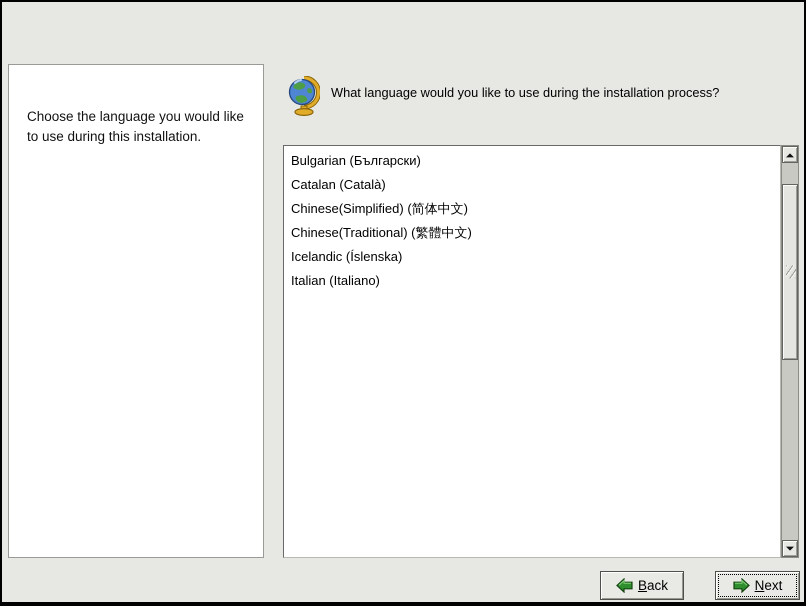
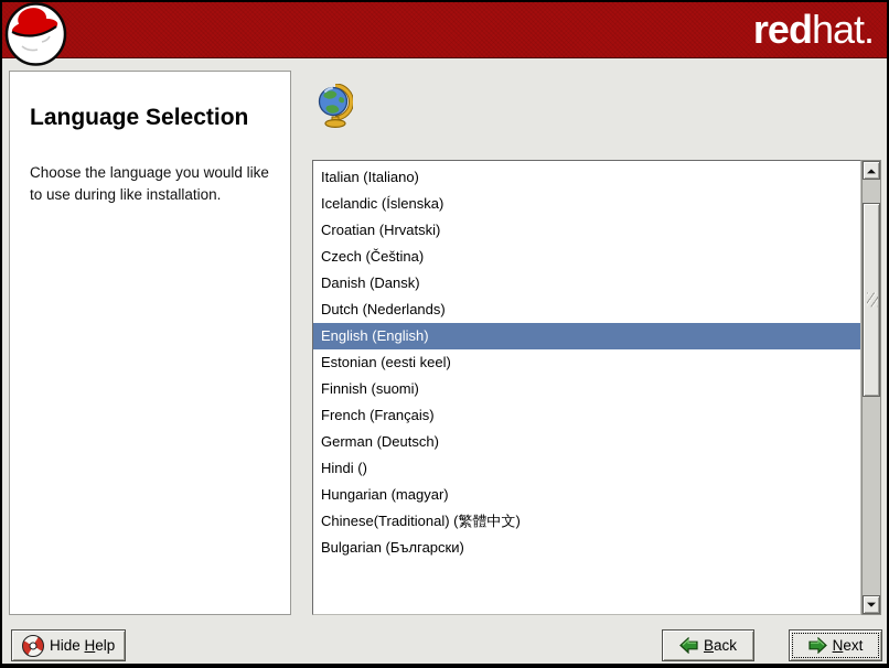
+ redhat.
+ Language Selection
- Choose the language you would like to use during this installation.
+ Choose the language you would like to use during like installation.
- What language would you like to use during the installation process?
- Bulgarian (Български)
+ Italian (Italiano)
- Catalan (Català)
- Chinese(Simplified) (简体中文)
- Chinese(Traditional) (繁體中文)
+ Icelandic (Íslenska)
+ Croatian (Hrvatski)
+ Czech (Čeština)
+ Danish (Dansk)
+ Dutch (Nederlands)
+ English (English)
+ Estonian (eesti keel)
+ Finnish (suomi)
+ French (Français)
+ German (Deutsch)
+ Hindi ()
+ Hungarian (magyar)
- Icelandic (Íslenska)
+ Chinese(Traditional) (繁體中文)
- Italian (Italiano)
+ Bulgarian (Български)
+ Hide Help
  Back
  Next
